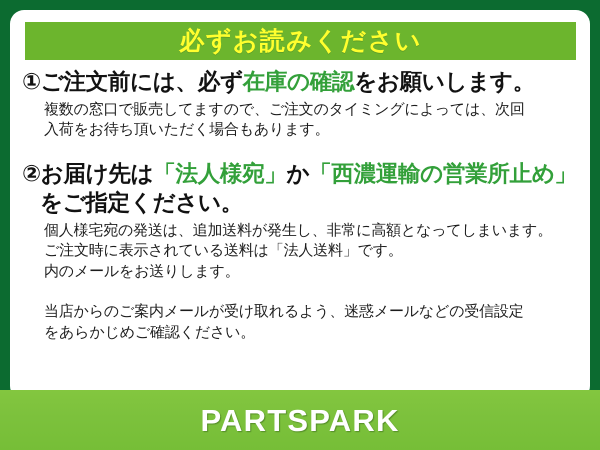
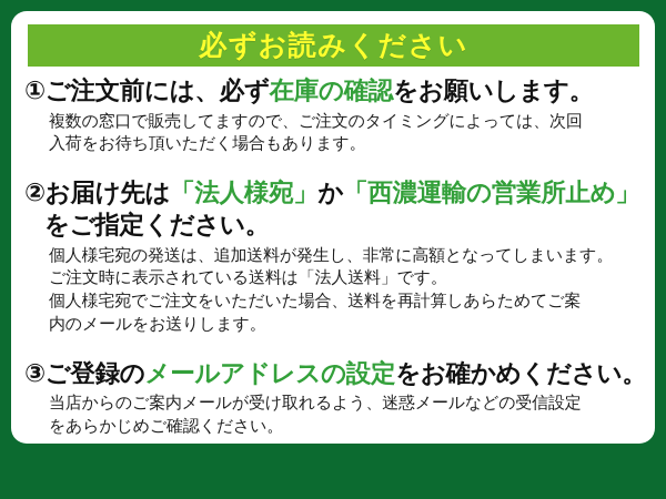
  必ずお読みください
  ①ご注文前には、必ず在庫の確認をお願いします。
  複数の窓口で販売してますので、ご注文のタイミングによっては、次回
  入荷をお待ち頂いただく場合もあります。
  ②お届け先は「法人様宛」か「西濃運輸の営業所止め」
  をご指定ください。
  個人様宅宛の発送は、追加送料が発生し、非常に高額となってしまいます。
  ご注文時に表示されている送料は「法人送料」です。
+ 個人様宅宛でご注文をいただいた場合、送料を再計算しあらためてご案
  内のメールをお送りします。
+ ③ご登録のメールアドレスの設定をお確かめください。
  当店からのご案内メールが受け取れるよう、迷惑メールなどの受信設定
  をあらかじめご確認ください。
- PARTSPARK
